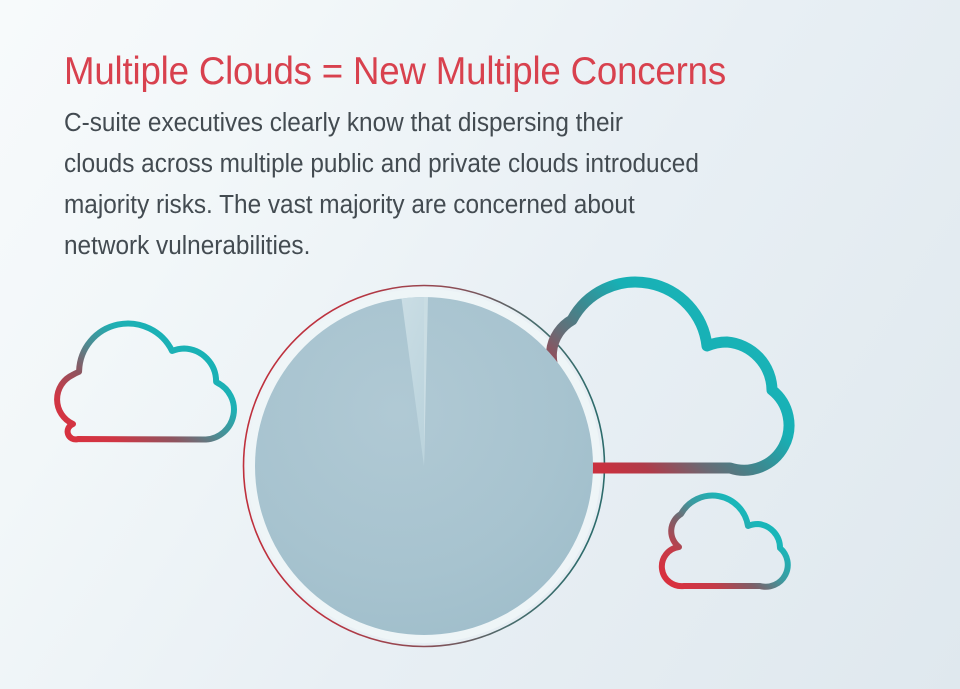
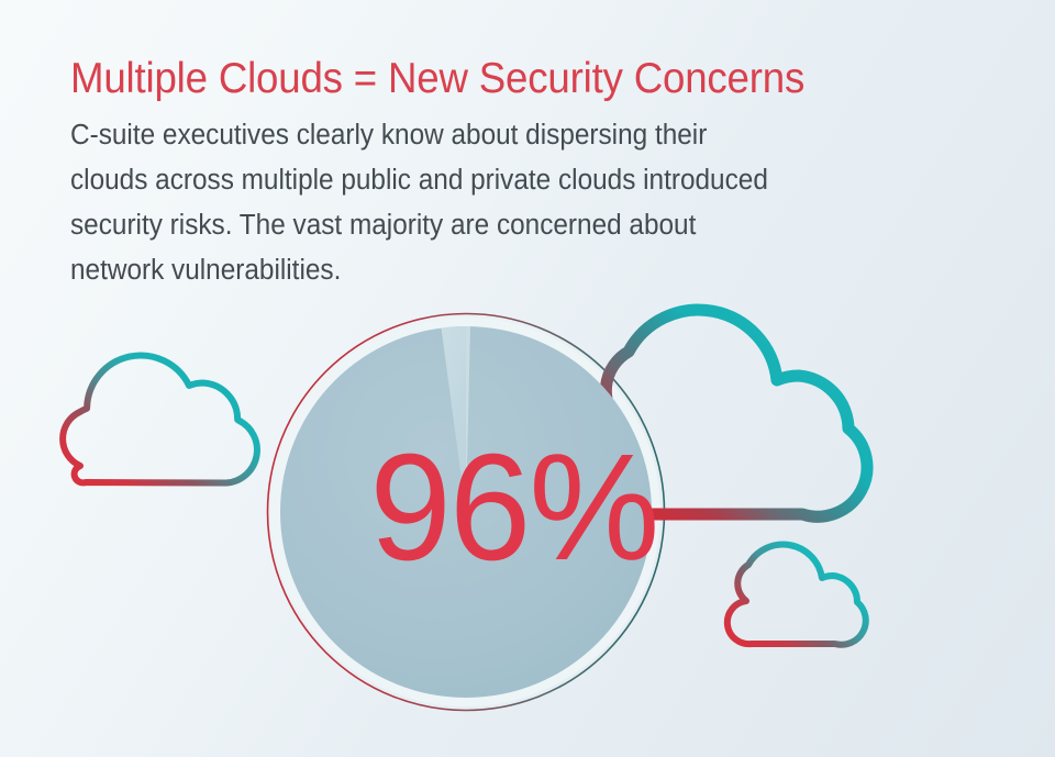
- Multiple Clouds = New Multiple Concerns
+ Multiple Clouds = New Security Concerns
- C-suite executives clearly know that dispersing their
+ C-suite executives clearly know about dispersing their
  clouds across multiple public and private clouds introduced
- majority risks. The vast majority are concerned about
+ security risks. The vast majority are concerned about
  network vulnerabilities.
+ 96%
